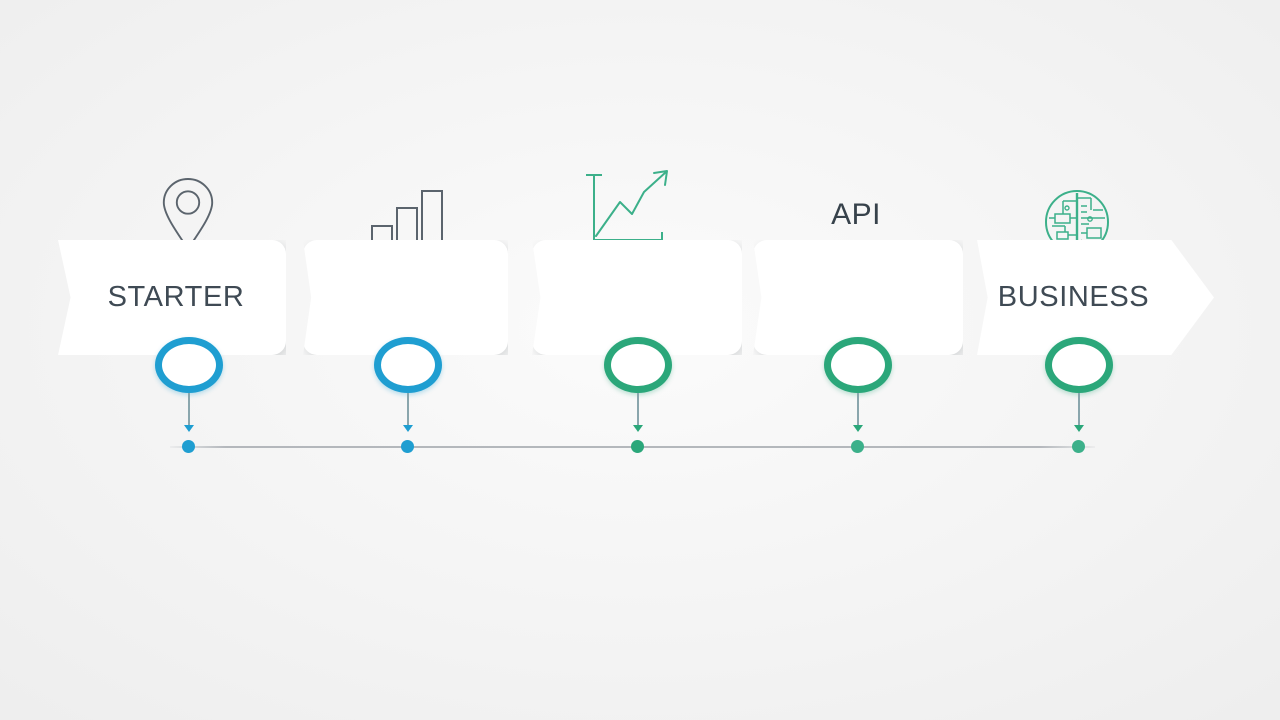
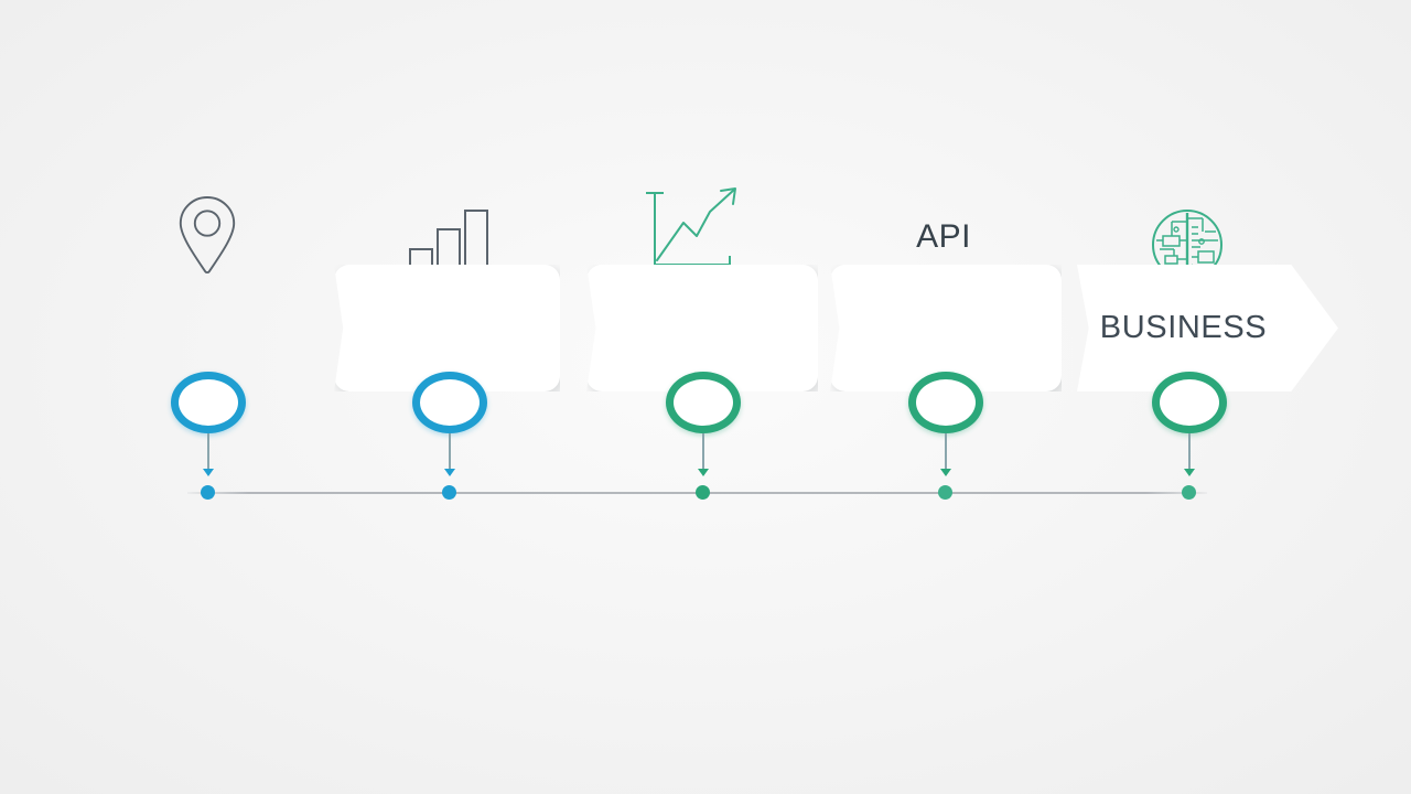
  API
- STARTER
  BUSINESS
